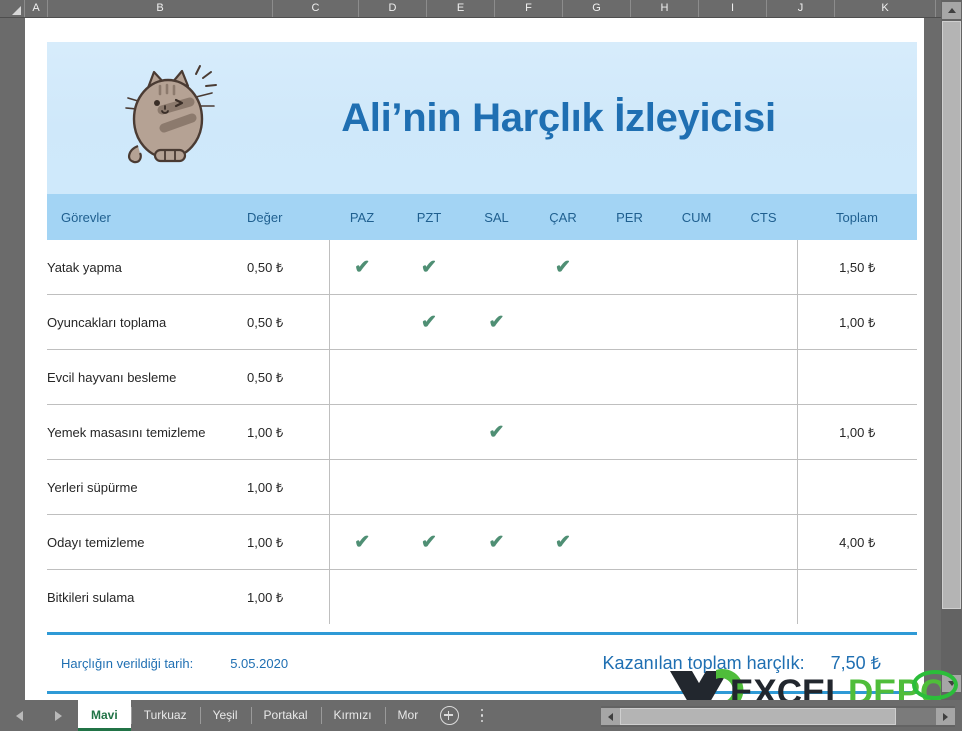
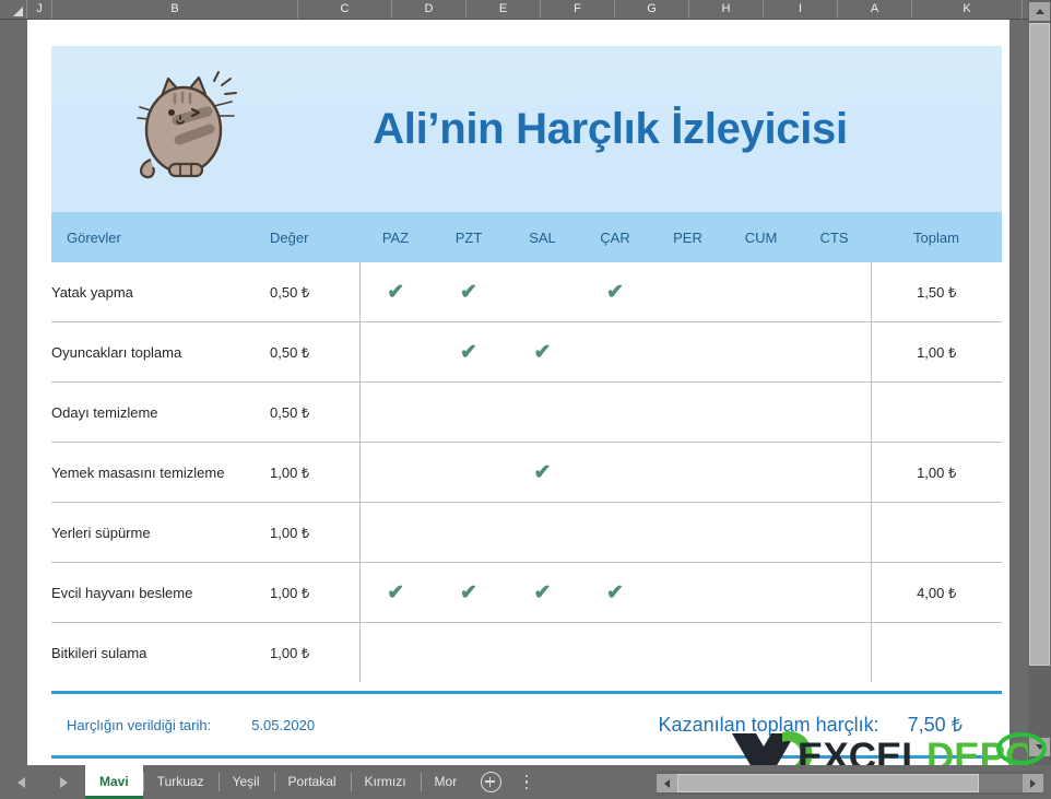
- A
+ J
  B
  C
  D
  E
  F
  G
  H
  I
- J
+ A
  K
  Ali’nin Harçlık İzleyicisi
  Görevler	Değer	PAZ	PZT	SAL	ÇAR	PER	CUM	CTS	Toplam
  Yatak yapma	0,50 ₺	✔	✔		✔				1,50 ₺
  Oyuncakları toplama	0,50 ₺		✔	✔					1,00 ₺
- Evcil hayvanı besleme	0,50 ₺
+ Odayı temizleme	0,50 ₺
  Yemek masasını temizleme	1,00 ₺			✔					1,00 ₺
  Yerleri süpürme	1,00 ₺
- Odayı temizleme	1,00 ₺	✔	✔	✔	✔				4,00 ₺
+ Evcil hayvanı besleme	1,00 ₺	✔	✔	✔	✔				4,00 ₺
  Bitkileri sulama	1,00 ₺
  Harçlığın verildiği tarih:
  5.05.2020
  Kazanılan toplam harçlık:
  7,50 ₺
  EXCEL
  DEPO
  Mavi
  Turkuaz
  Yeşil
  Portakal
  Kırmızı
  Mor
